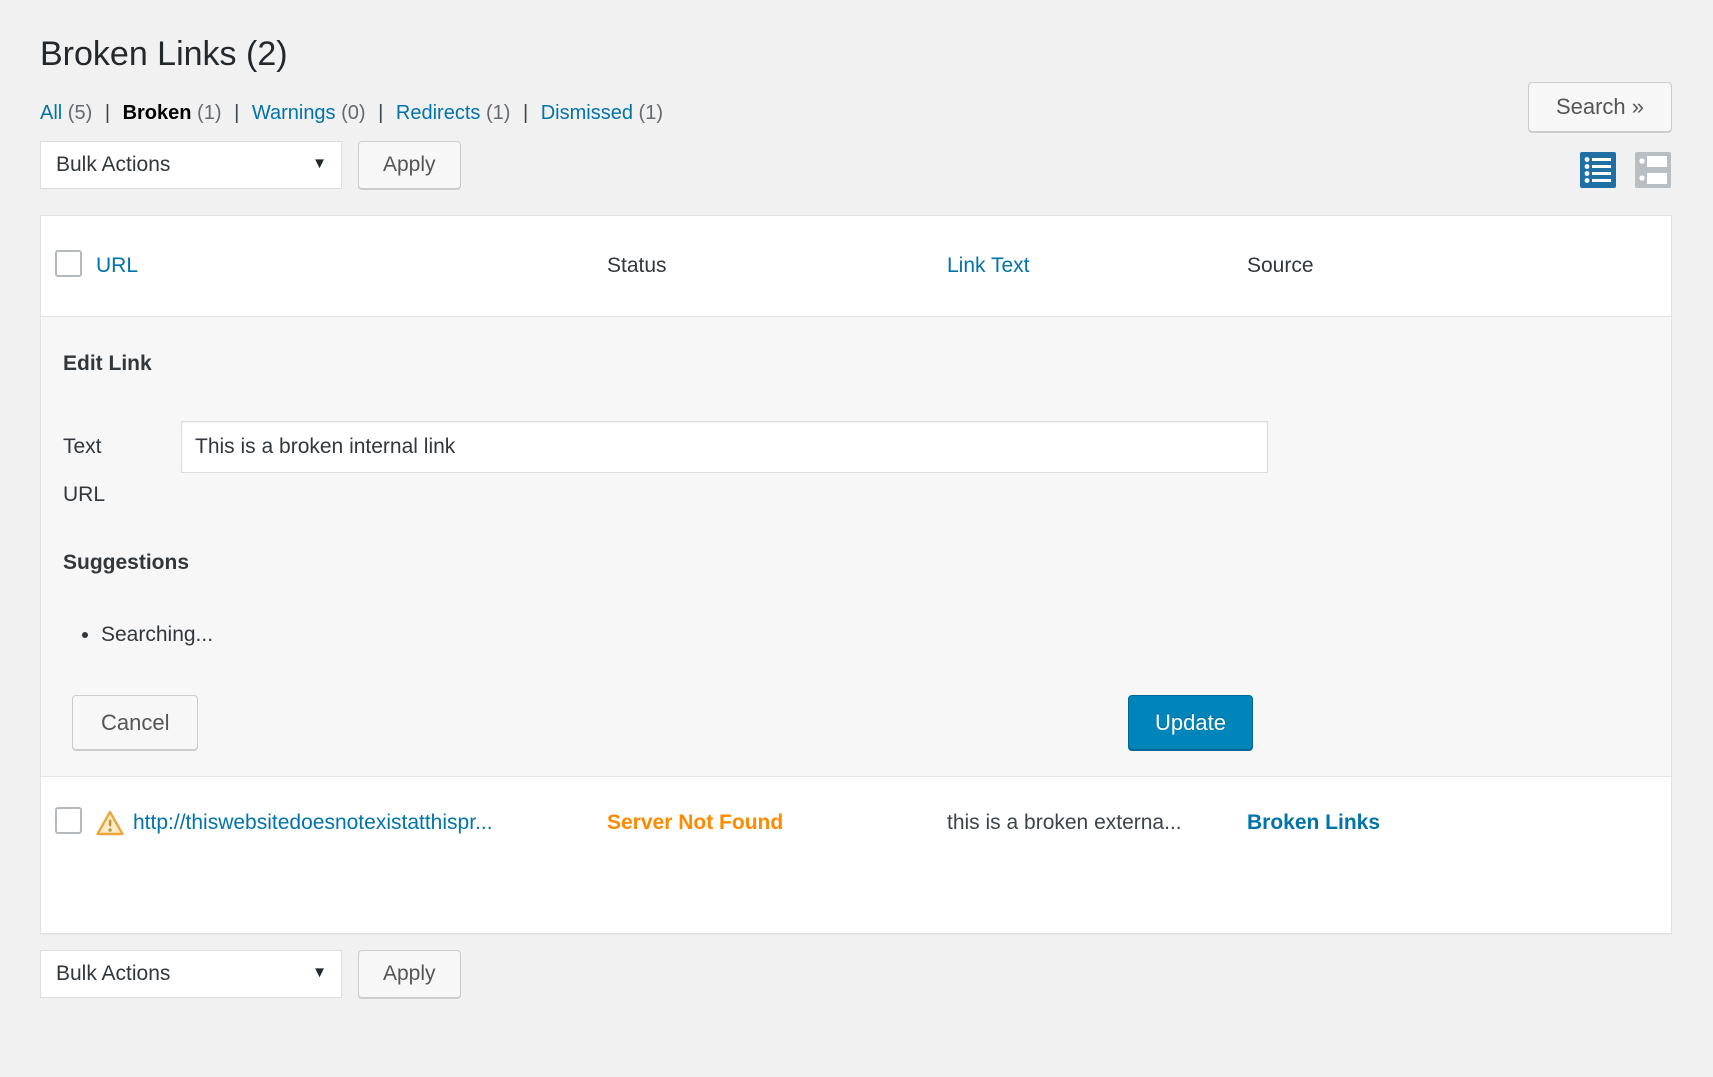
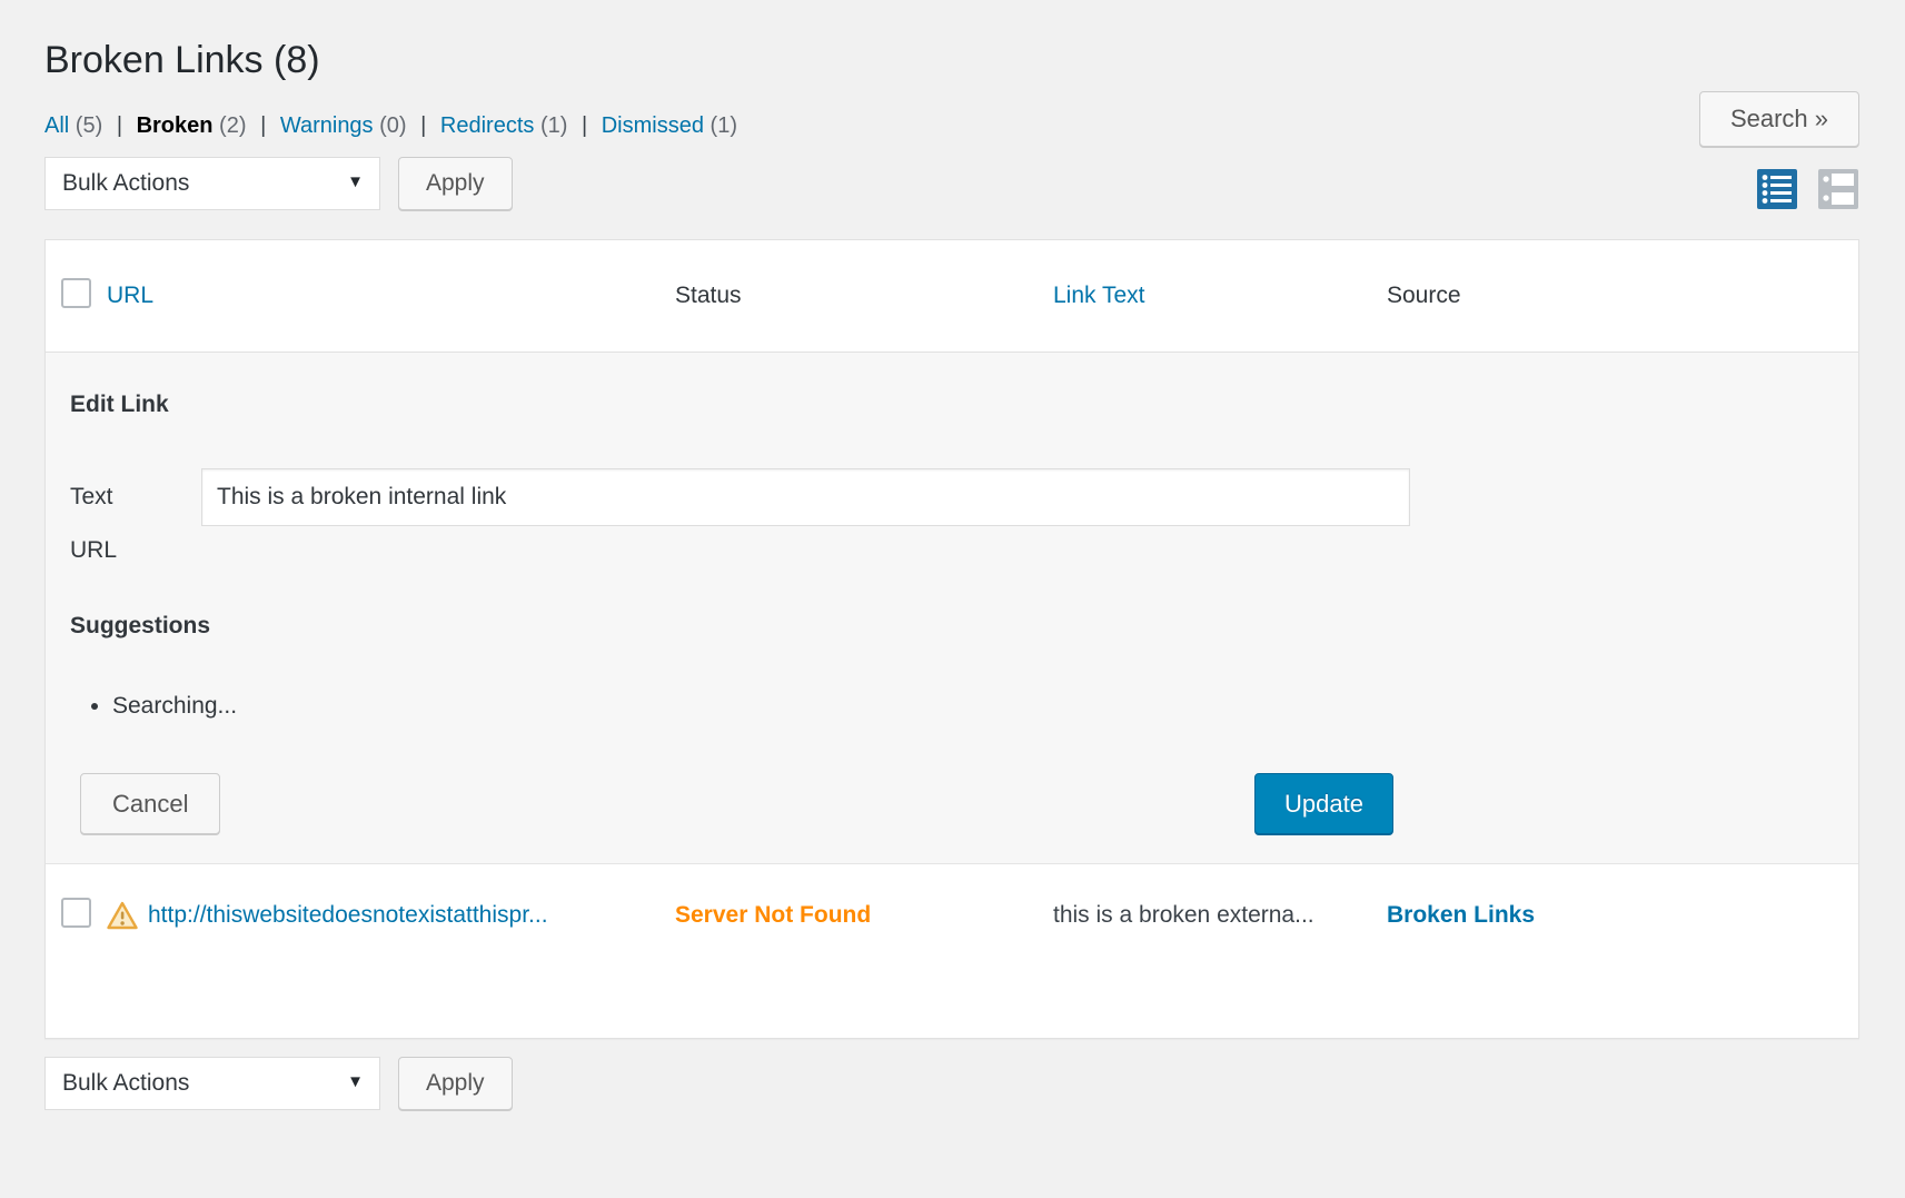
- Broken Links (2)
+ Broken Links (8)
  Search »
- All (5) | Broken (1) | Warnings (0) | Redirects (1) | Dismissed (1)
+ All (5) | Broken (2) | Warnings (0) | Redirects (1) | Dismissed (1)
  Bulk Actions
  Apply
  URL
  Status
  Link Text
  Source
  Edit Link
  Text
  This is a broken internal link
  URL
  Suggestions
  Searching...
  Cancel
  Update
  http://thiswebsitedoesnotexistatthispr...
  Server Not Found
  this is a broken externa...
  Broken Links
  Bulk Actions
  Apply
